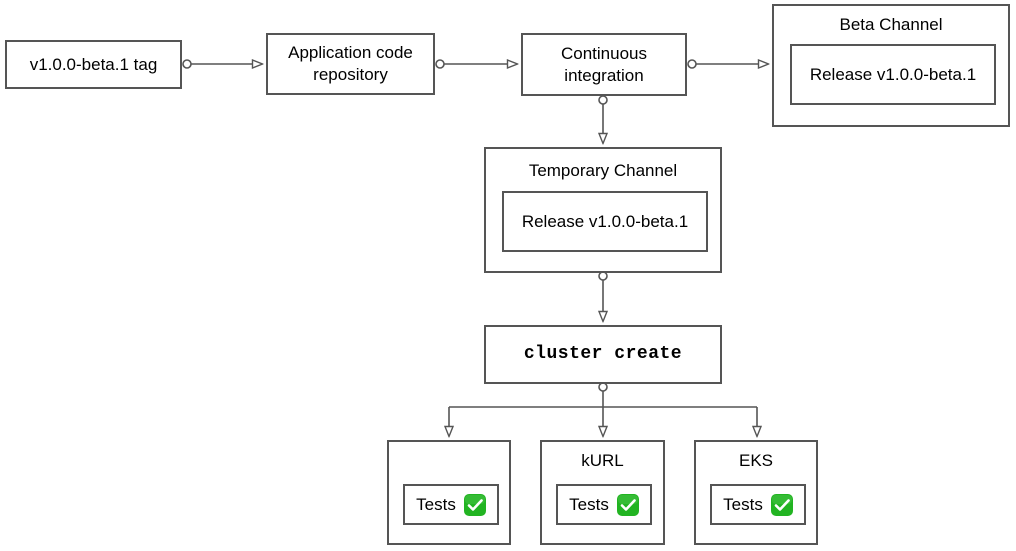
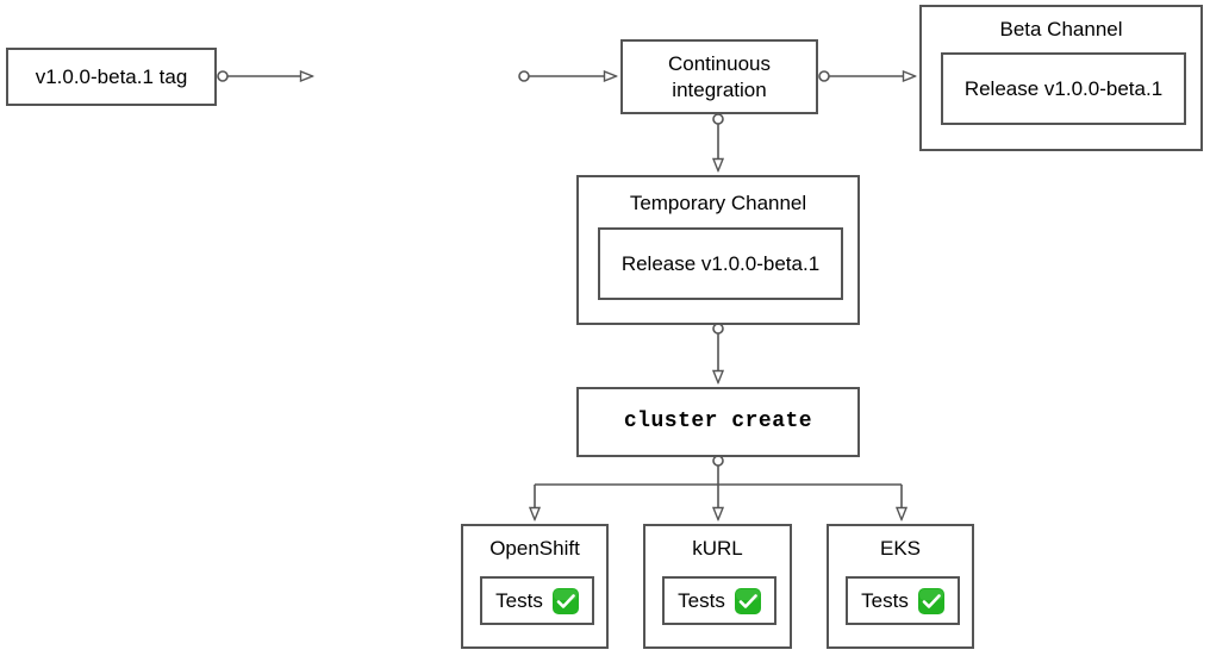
  v1.0.0-beta.1 tag
- Application code repository
  Continuous integration
  Beta Channel
  Release v1.0.0-beta.1
  Temporary Channel
  Release v1.0.0-beta.1
  cluster create
+ OpenShift
  Tests
  kURL
  Tests
  EKS
  Tests
